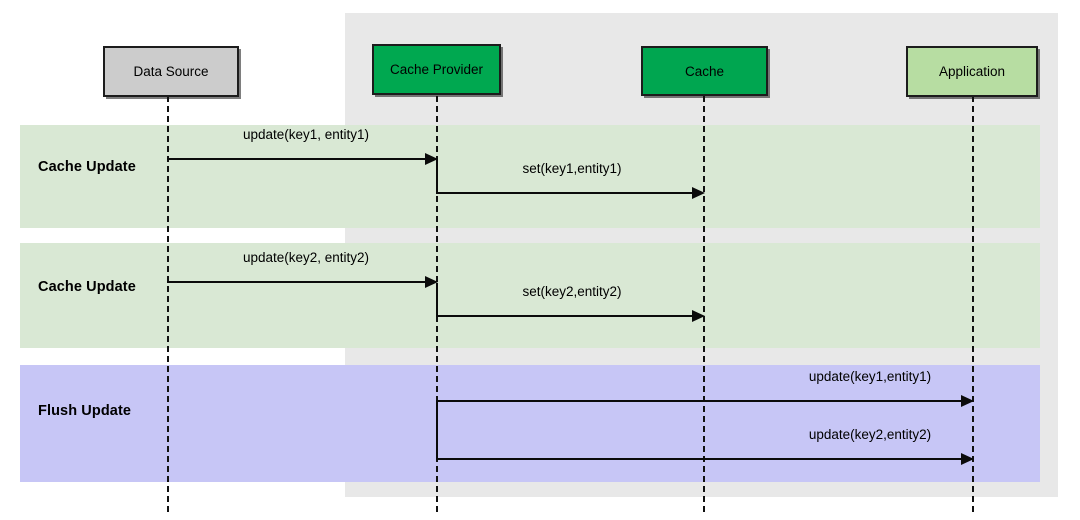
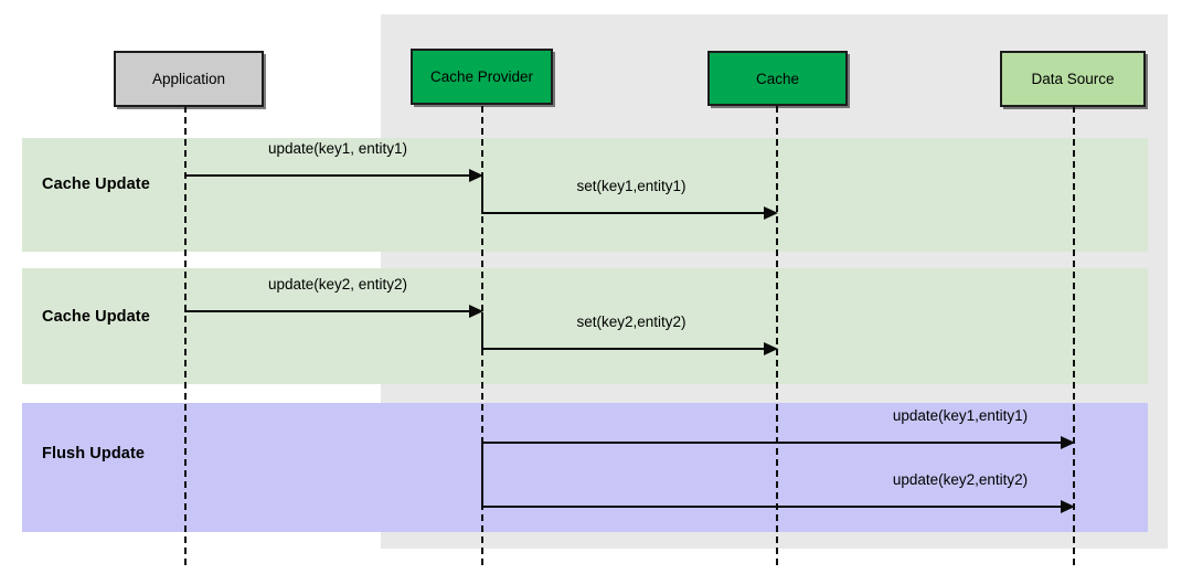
  update(key1, entity1)
  set(key1,entity1)
  update(key2, entity2)
  set(key2,entity2)
  update(key1,entity1)
  update(key2,entity2)
- Data Source
+ Application
  Cache Provider
  Cache
- Application
+ Data Source
  Cache Update
  Cache Update
  Flush Update
